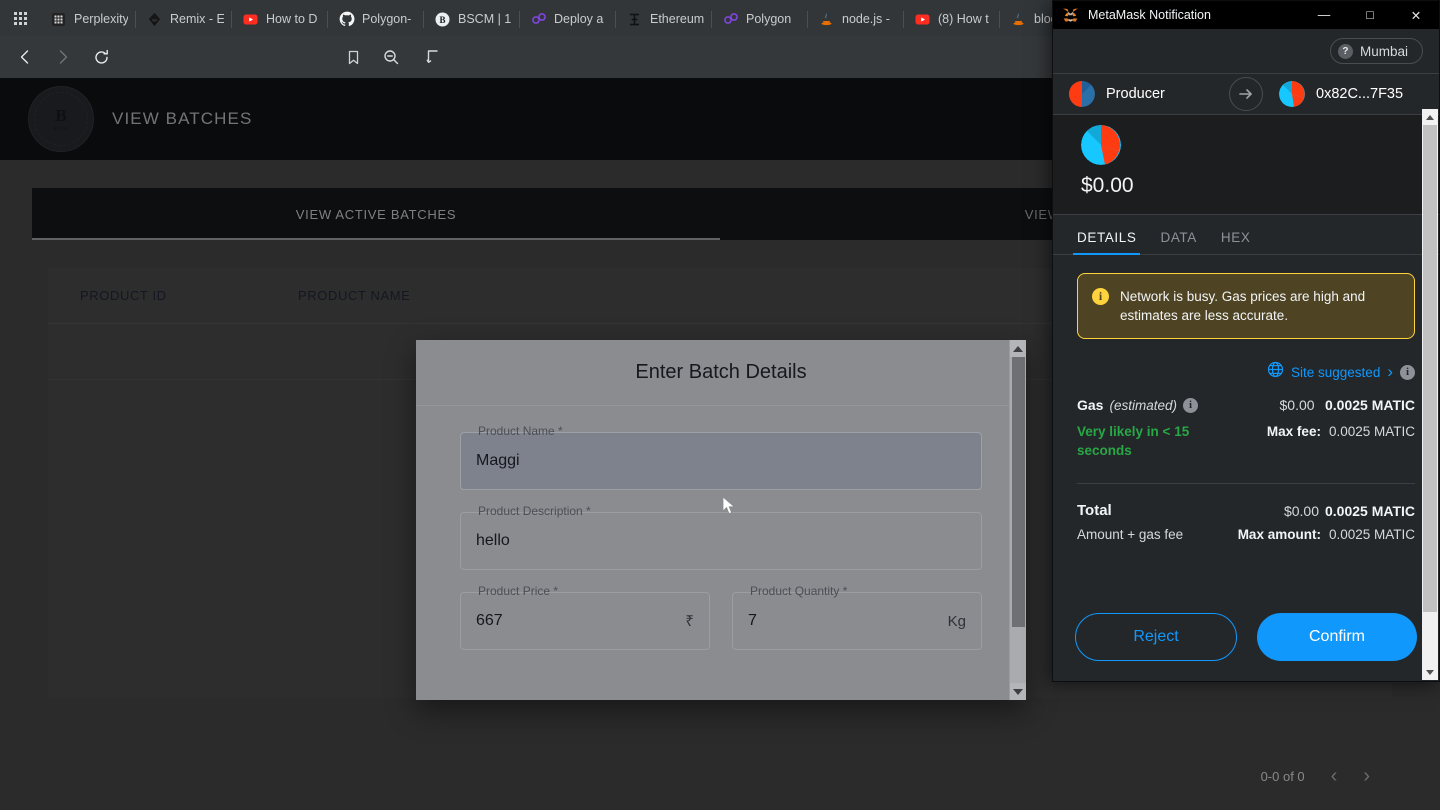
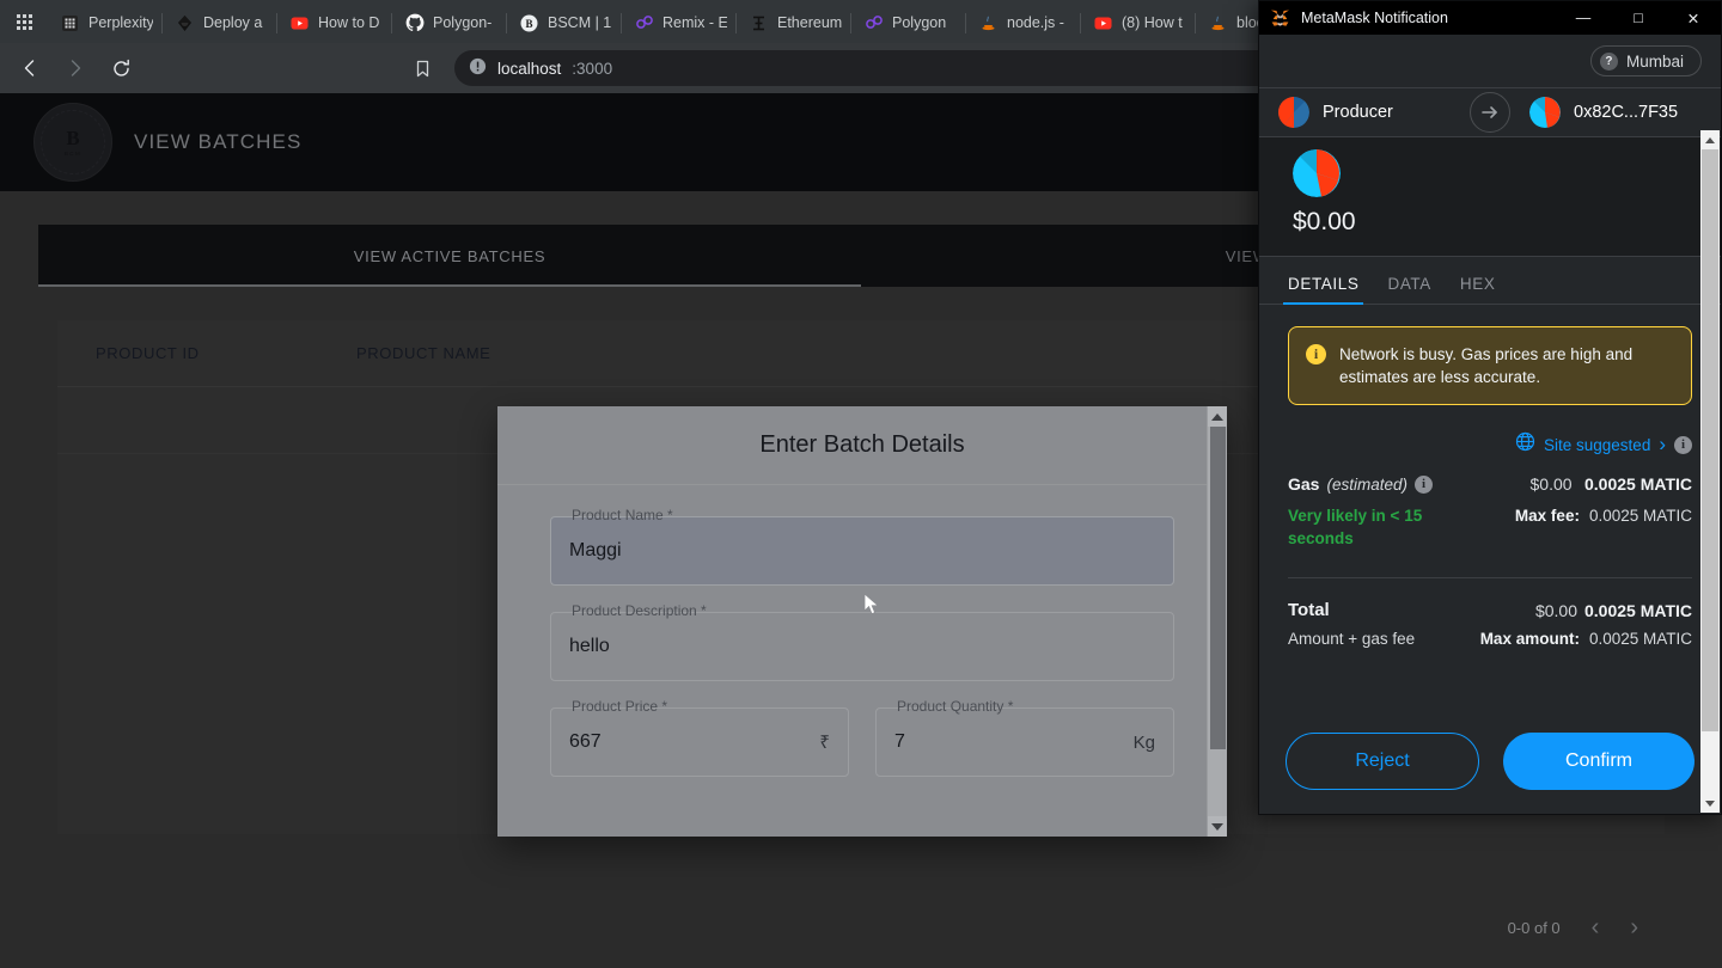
  Perplexity
- Remix - E
+ Deploy a
  How to D
  Polygon-
  B
  BSCM | 1
- Deploy a
+ Remix - E
  Ethereum
  Polygon
  node.js -
  (8) How t
+ localhost
+ :3000
  VIEW BATCHES
  VIEW ACTIVE BATCHES
  PRODUCT ID
  PRODUCT NAME
  0-0 of 0
  ‹
  ›
  Enter Batch Details
  Maggi
  Product Name *
  hello
  Product Description *
  667
  ₹
  Product Price *
  7
  Kg
  Product Quantity *
  MetaMask Notification
  —
  □
  ✕
  ?
  Mumbai
  Producer
  0x82C...7F35
  $0.00
  DETAILS
  DATA
  HEX
  i
  Network is busy. Gas prices are high and estimates are less accurate.
  Site suggested
  ›
  i
  Gas
  (estimated)
  i
  $0.00 0.0025 MATIC
  Very likely in < 15 seconds
  Max fee: 0.0025 MATIC
  Total
  $0.00
  0.0025 MATIC
  Amount + gas fee
  Max amount:
  0.0025 MATIC
  Reject
  Confirm
